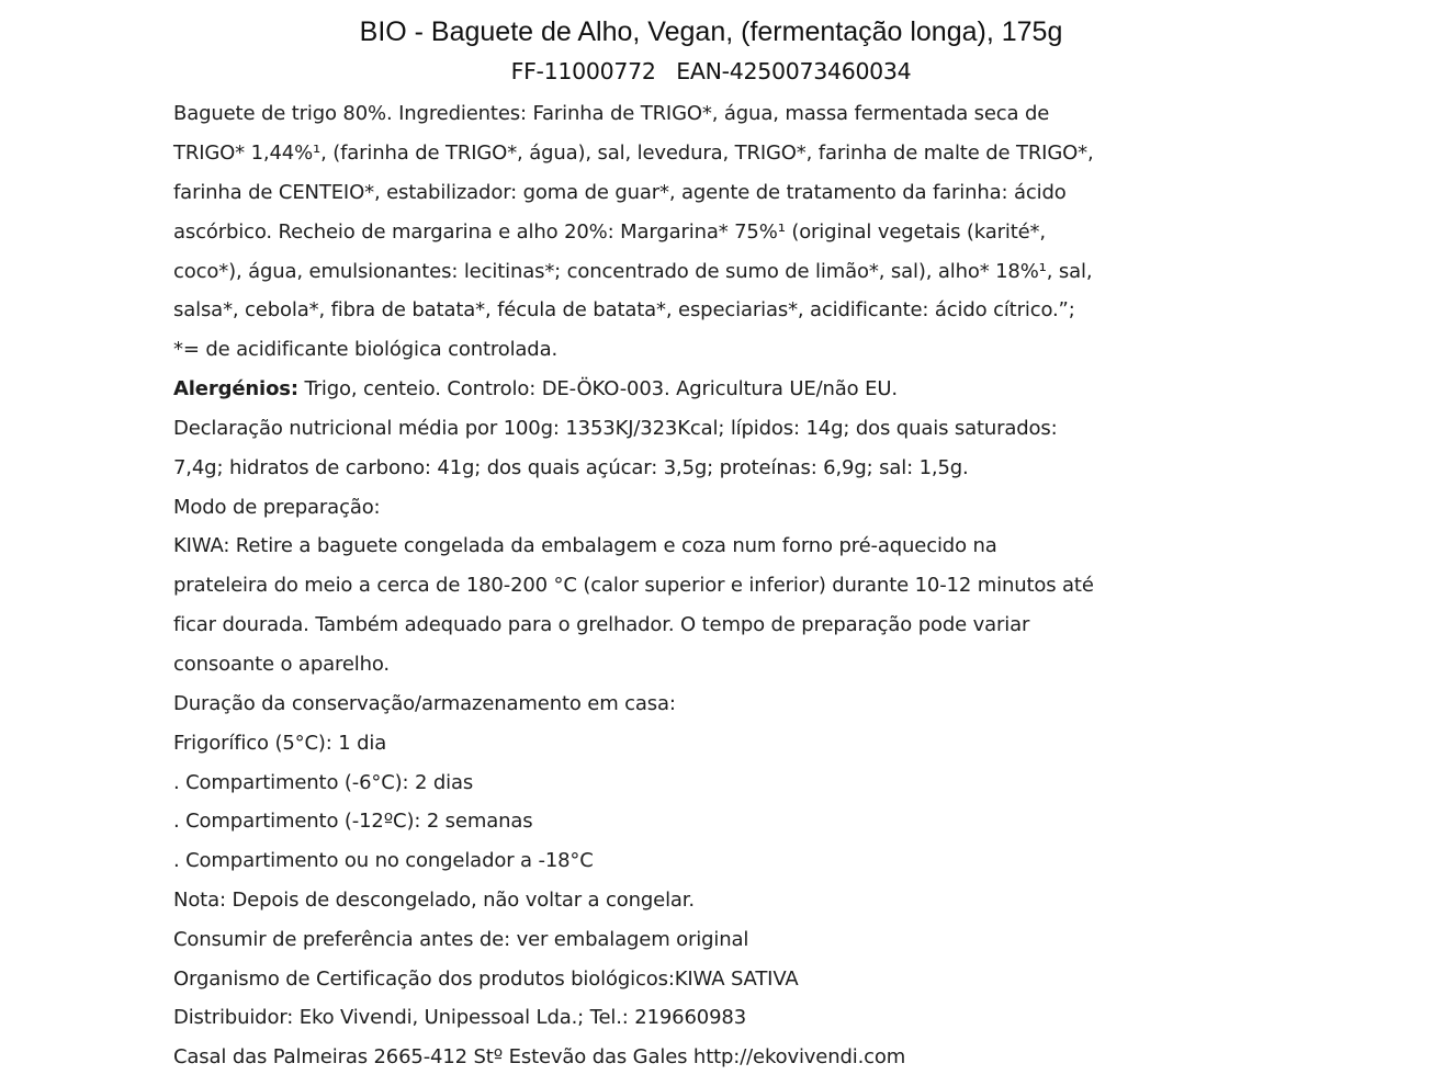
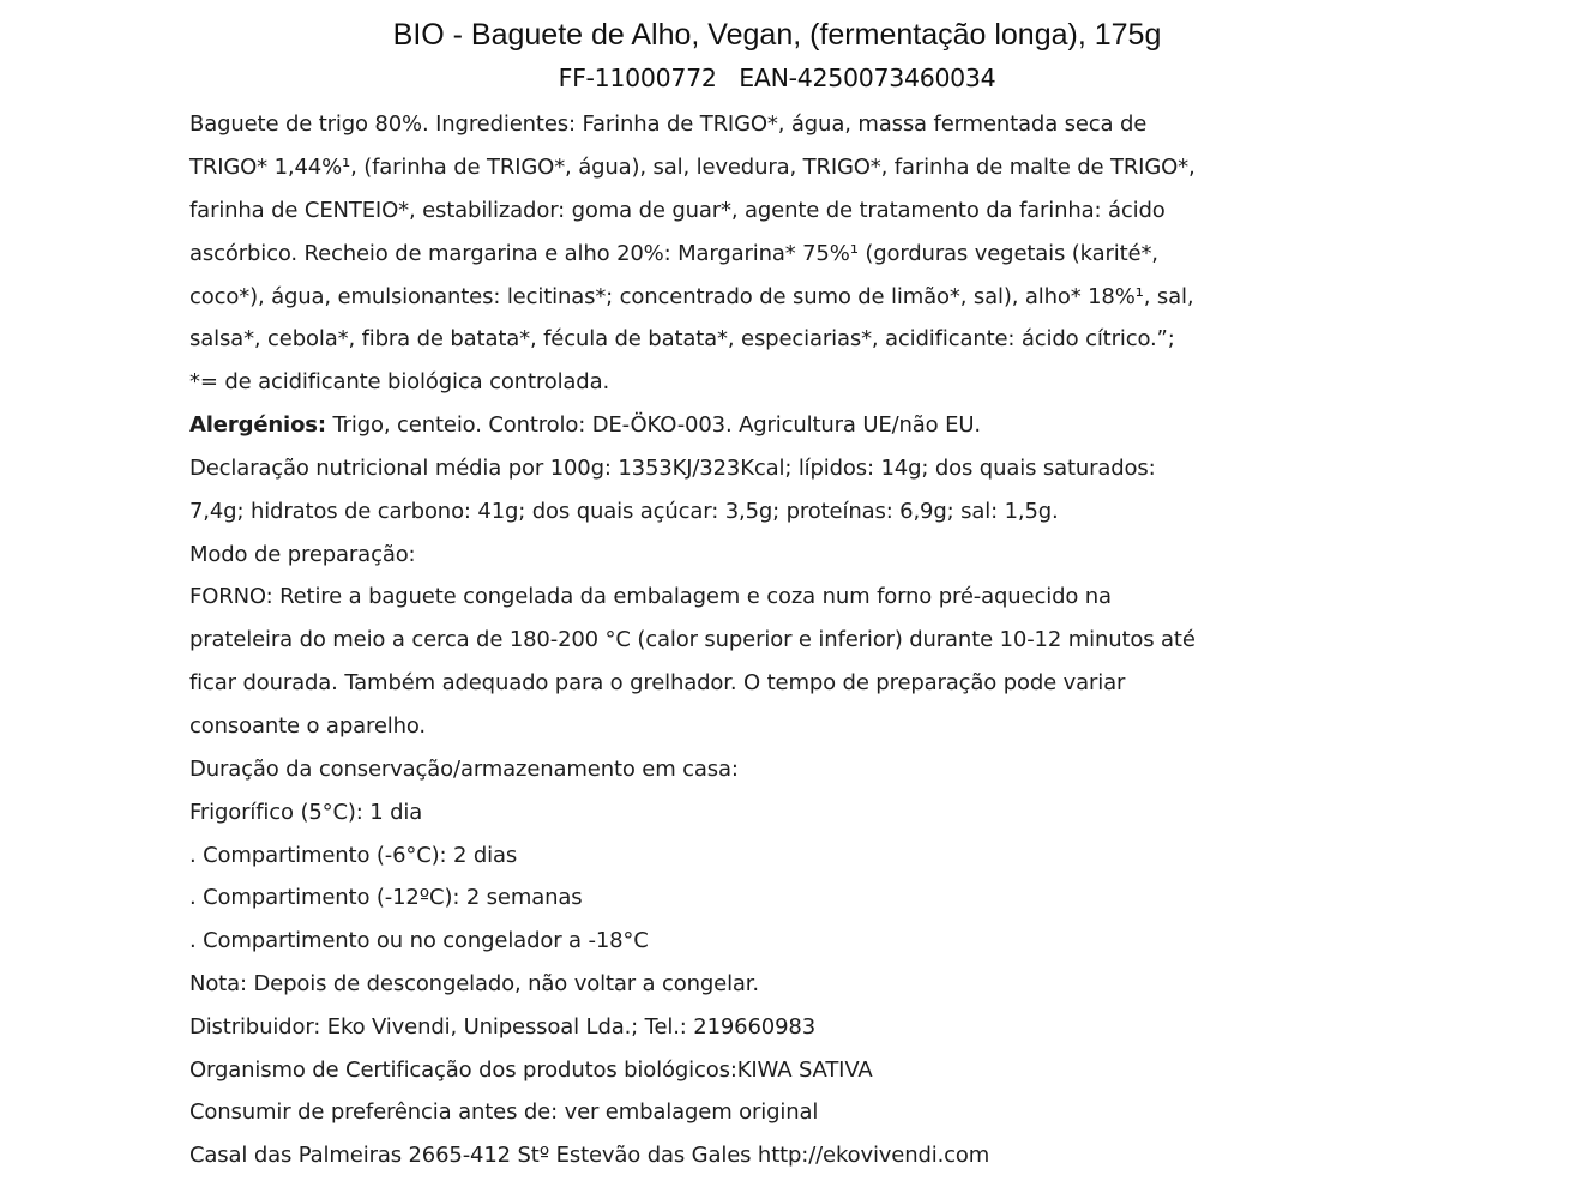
  BIO - Baguete de Alho, Vegan, (fermentação longa), 175g
  FF-11000772 EAN-4250073460034
  Baguete de trigo 80%. Ingredientes: Farinha de TRIGO*, água, massa fermentada seca de
  TRIGO* 1,44%¹, (farinha de TRIGO*, água), sal, levedura, TRIGO*, farinha de malte de TRIGO*,
  farinha de CENTEIO*, estabilizador: goma de guar*, agente de tratamento da farinha: ácido
- ascórbico. Recheio de margarina e alho 20%: Margarina* 75%¹ (original vegetais (karité*,
+ ascórbico. Recheio de margarina e alho 20%: Margarina* 75%¹ (gorduras vegetais (karité*,
  coco*), água, emulsionantes: lecitinas*; concentrado de sumo de limão*, sal), alho* 18%¹, sal,
  salsa*, cebola*, fibra de batata*, fécula de batata*, especiarias*, acidificante: ácido cítrico.”;
  *= de acidificante biológica controlada.
  Alergénios: Trigo, centeio. Controlo: DE-ÖKO-003. Agricultura UE/não EU.
  Declaração nutricional média por 100g: 1353KJ/323Kcal; lípidos: 14g; dos quais saturados:
  7,4g; hidratos de carbono: 41g; dos quais açúcar: 3,5g; proteínas: 6,9g; sal: 1,5g.
  Modo de preparação:
- KIWA: Retire a baguete congelada da embalagem e coza num forno pré-aquecido na
+ FORNO: Retire a baguete congelada da embalagem e coza num forno pré-aquecido na
  prateleira do meio a cerca de 180-200 °C (calor superior e inferior) durante 10-12 minutos até
  ficar dourada. Também adequado para o grelhador. O tempo de preparação pode variar
  consoante o aparelho.
  Duração da conservação/armazenamento em casa:
  Frigorífico (5°C): 1 dia
  . Compartimento (-6°C): 2 dias
  . Compartimento (-12ºC): 2 semanas
  . Compartimento ou no congelador a -18°C
  Nota: Depois de descongelado, não voltar a congelar.
- Consumir de preferência antes de: ver embalagem original
+ Distribuidor: Eko Vivendi, Unipessoal Lda.; Tel.: 219660983
  Organismo de Certificação dos produtos biológicos:KIWA SATIVA
- Distribuidor: Eko Vivendi, Unipessoal Lda.; Tel.: 219660983
+ Consumir de preferência antes de: ver embalagem original
  Casal das Palmeiras 2665-412 Stº Estevão das Gales http://ekovivendi.com
